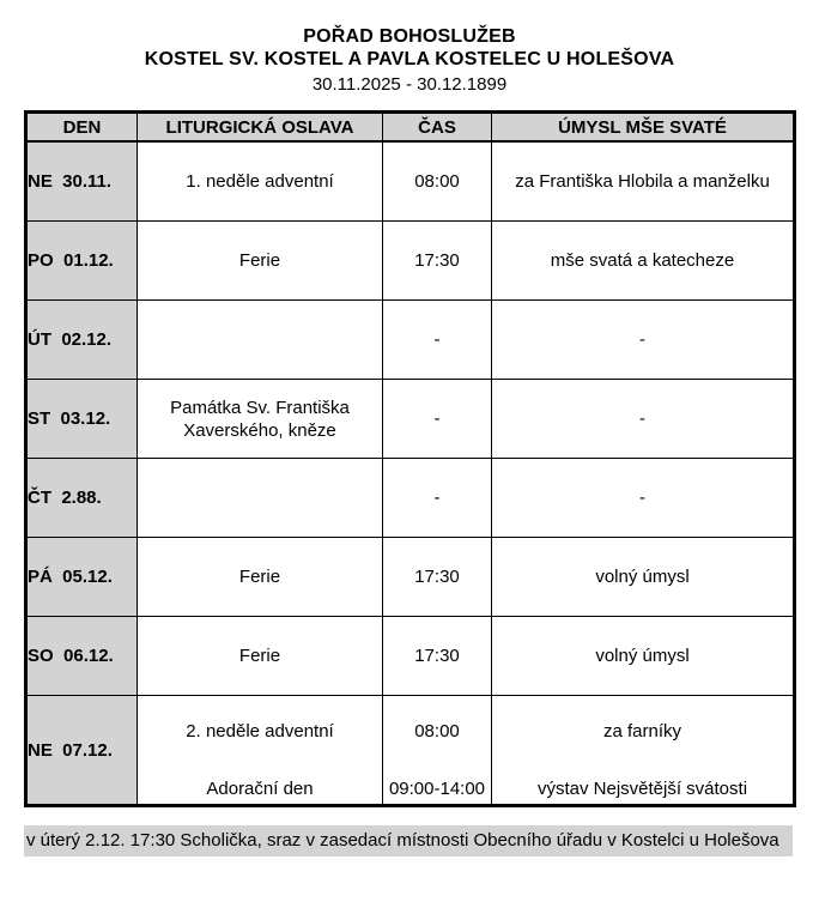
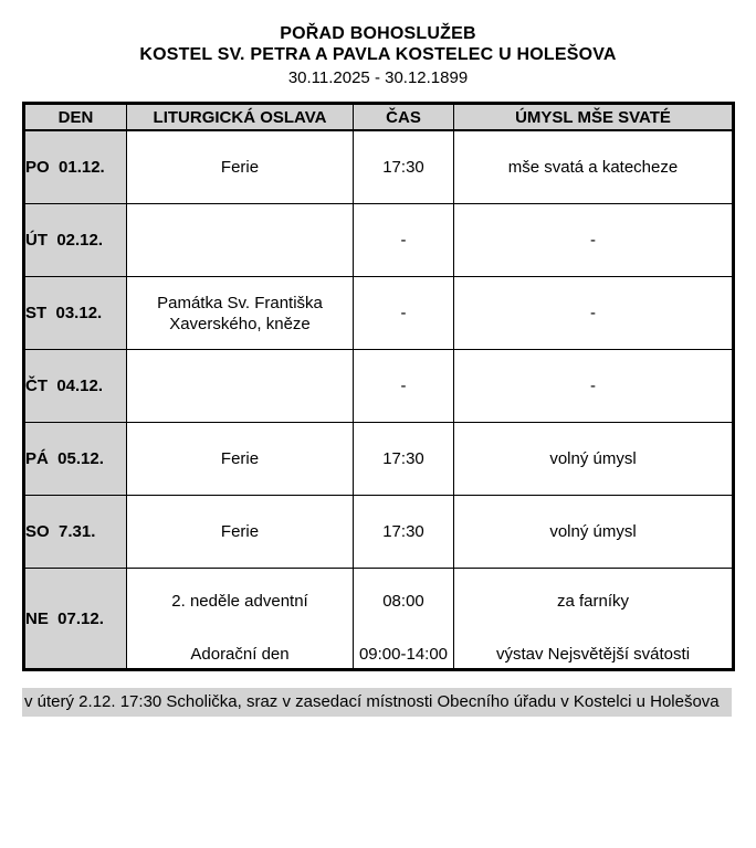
  POŘAD BOHOSLUŽEB
- KOSTEL SV. KOSTEL A PAVLA KOSTELEC U HOLEŠOVA
+ KOSTEL SV. PETRA A PAVLA KOSTELEC U HOLEŠOVA
  30.11.2025 - 30.12.1899
  DEN	LITURGICKÁ OSLAVA	ČAS	ÚMYSL MŠE SVATÉ
- NE 30.11.	1. neděle adventní	08:00	za Františka Hlobila a manželku
  PO 01.12.	Ferie	17:30	mše svatá a katecheze
  ÚT 02.12.		-	-
  ST 03.12.	Památka Sv. Františka Xaverského, kněze	-	-
- ČT 2.88.		-	-
+ ČT 04.12.		-	-
  PÁ 05.12.	Ferie	17:30	volný úmysl
- SO 06.12.	Ferie	17:30	volný úmysl
+ SO 7.31.	Ferie	17:30	volný úmysl
  NE 07.12.	2. neděle adventníAdorační den	08:0009:00-14:00	za farníkyvýstav Nejsvětější svátosti
  v úterý 2.12. 17:30 Scholička, sraz v zasedací místnosti Obecního úřadu v Kostelci u Holešova
